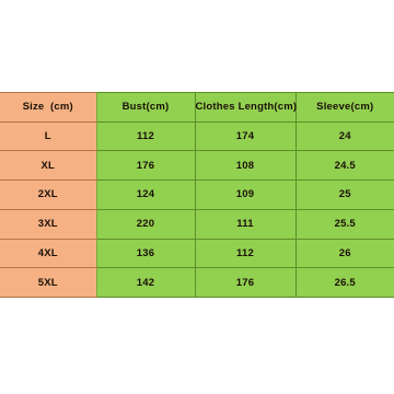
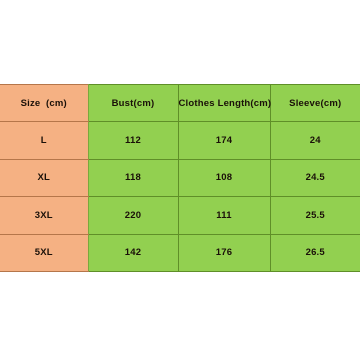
  Size (cm)	Bust(cm)	Clothes Length(cm)	Sleeve(cm)
  L	112	174	24
- XL	176	108	24.5
+ XL	118	108	24.5
- 2XL	124	109	25
  3XL	220	111	25.5
- 4XL	136	112	26
  5XL	142	176	26.5
